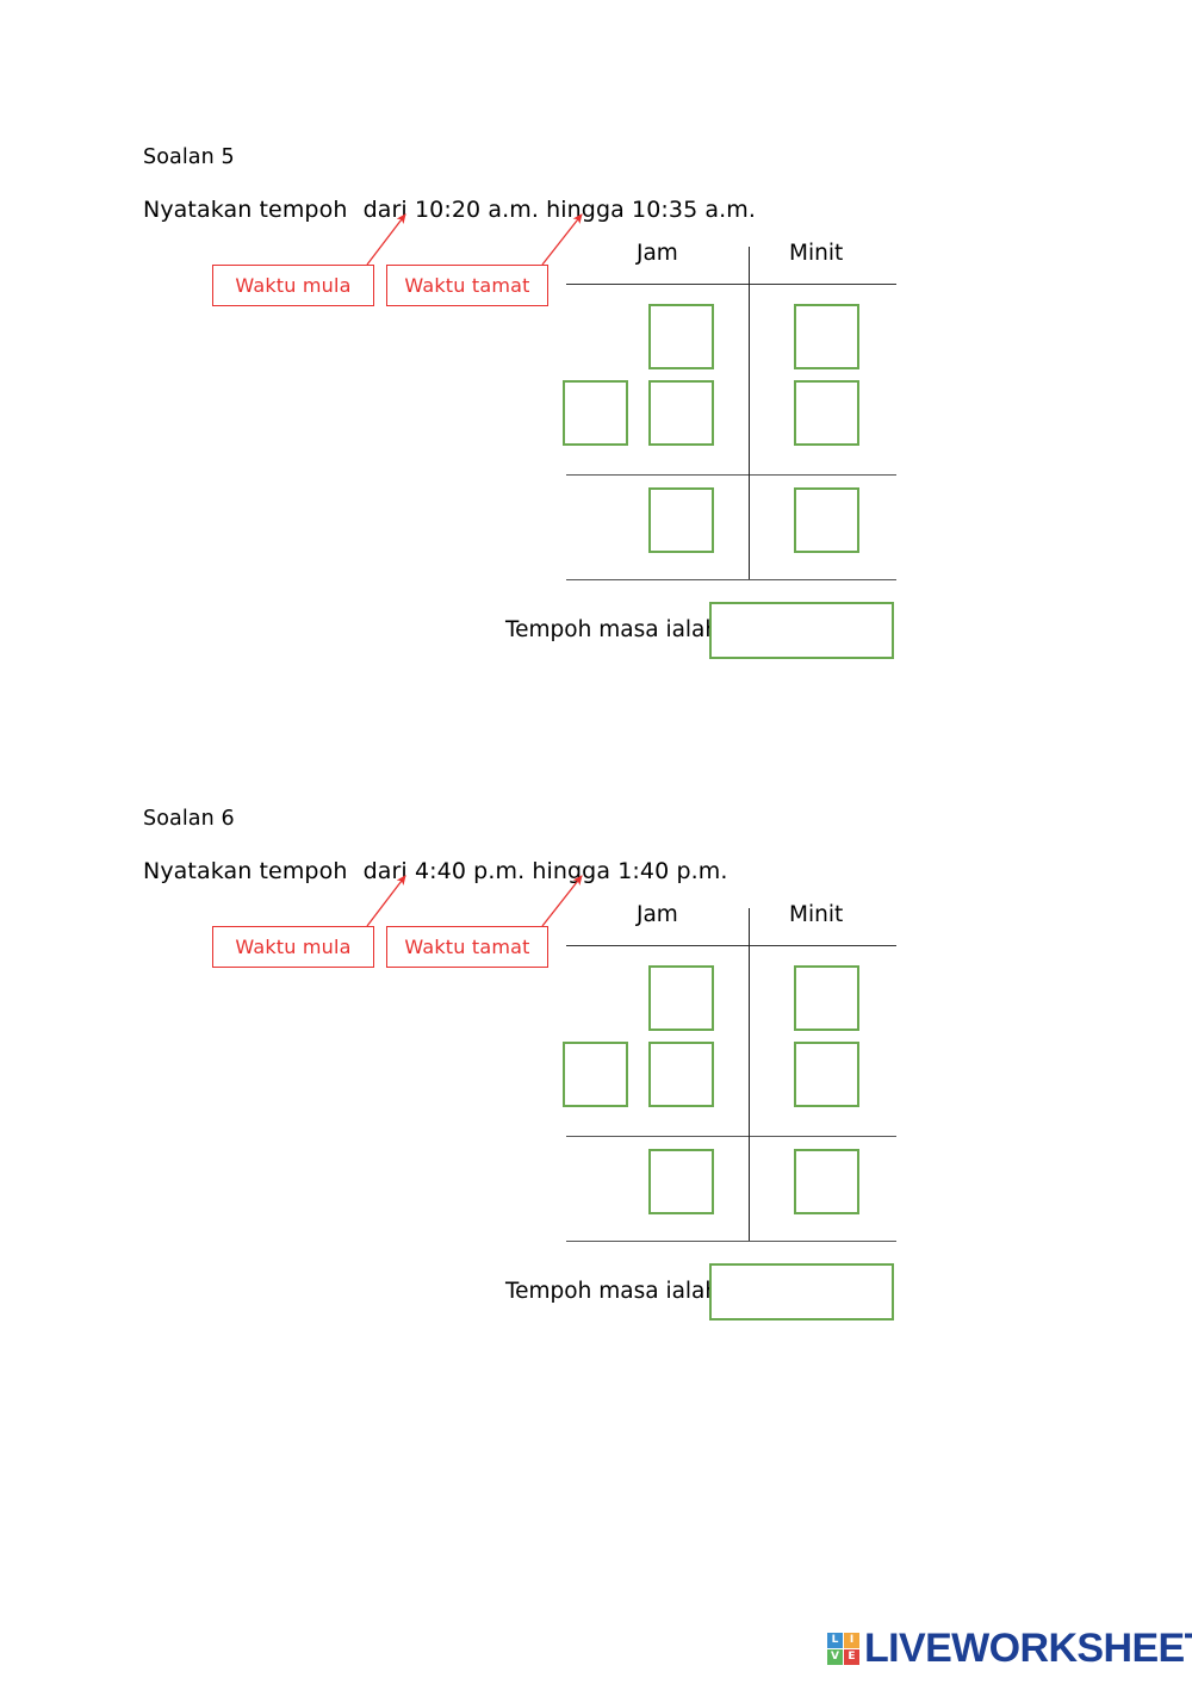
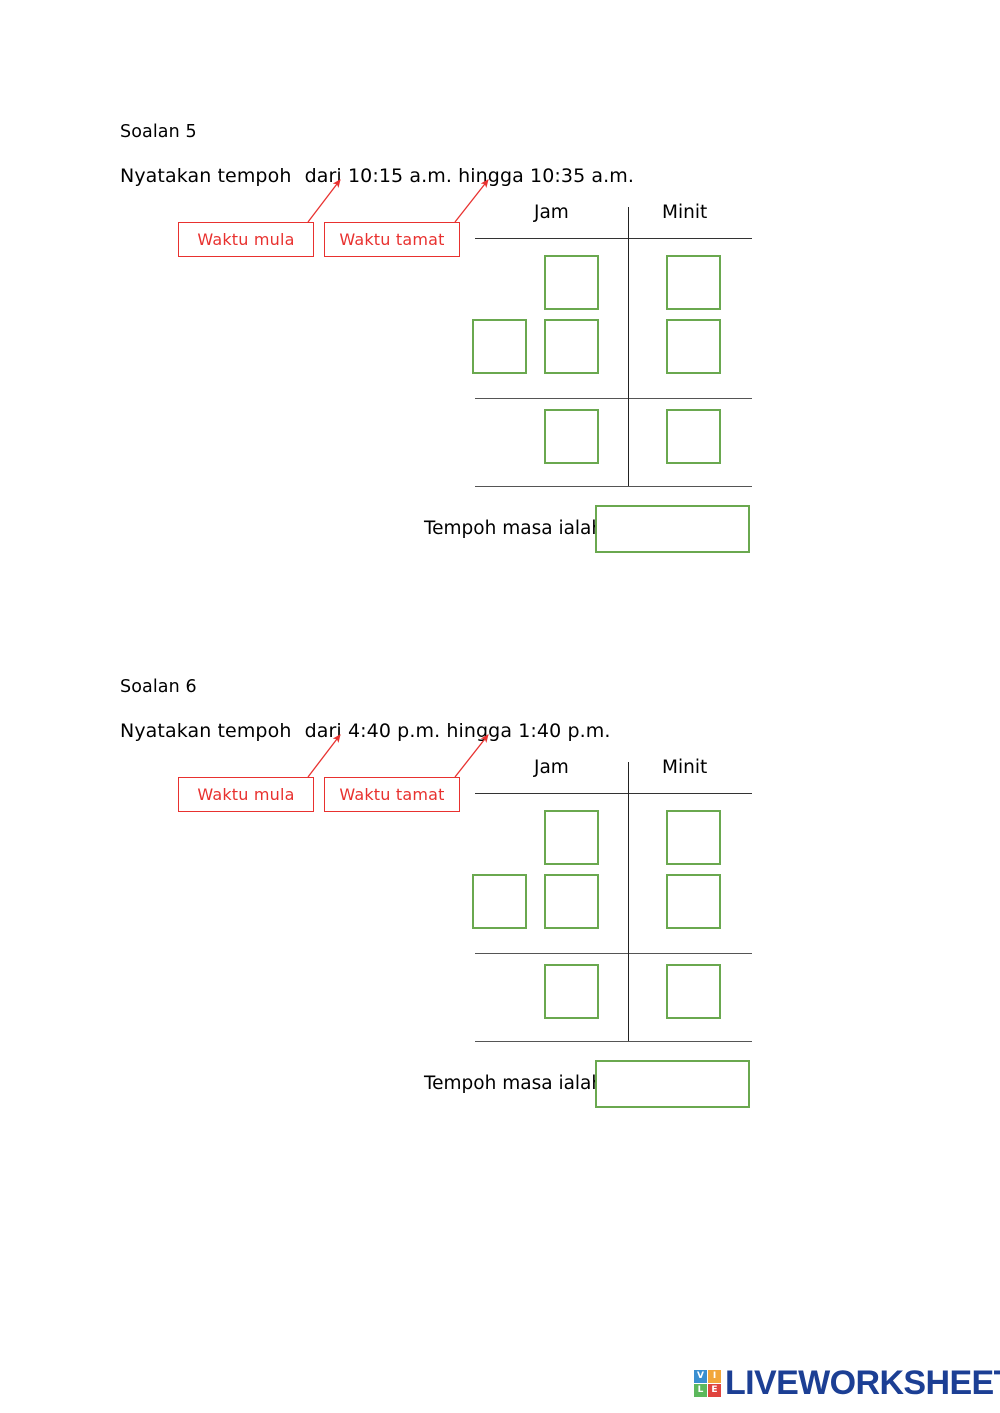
  Soalan 5
- Nyatakan tempoh dari 10:20 a.m. hingga 10:35 a.m.
+ Nyatakan tempoh dari 10:15 a.m. hingga 10:35 a.m.
  Waktu mula
  Waktu tamat
  Jam
  Minit
  Tempoh masa iala
  Soalan 6
  Nyatakan tempoh dari 4:40 p.m. hingga 1:40 p.m.
  Waktu mula
  Waktu tamat
  Jam
  Minit
  Tempoh masa iala
- L
+ V
  I
- V
+ L
  E
  LIVEWORKSHEE
